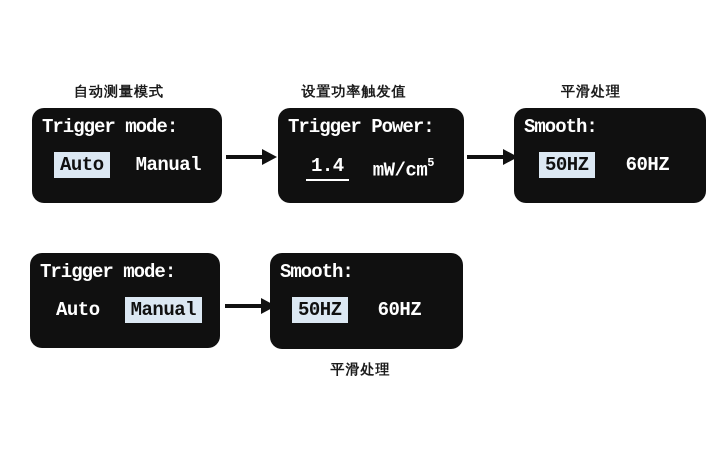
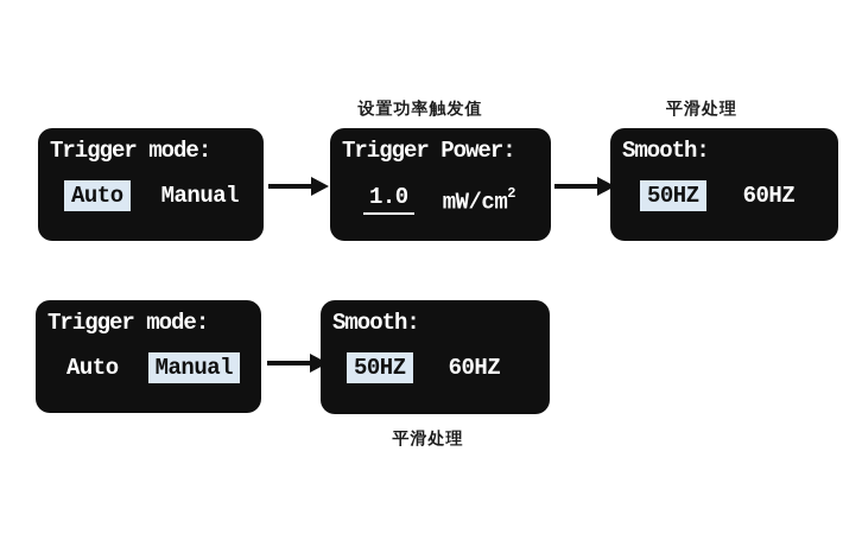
- 自动测量模式
  设置功率触发值
  平滑处理
  Trigger mode:
  Auto
  Manual
  Trigger Power:
- 1.4
+ 1.0
- mW/cm5
+ mW/cm2
  Smooth:
  50HZ
  60HZ
  Trigger mode:
  Auto
  Manual
  Smooth:
  50HZ
  60HZ
  平滑处理
